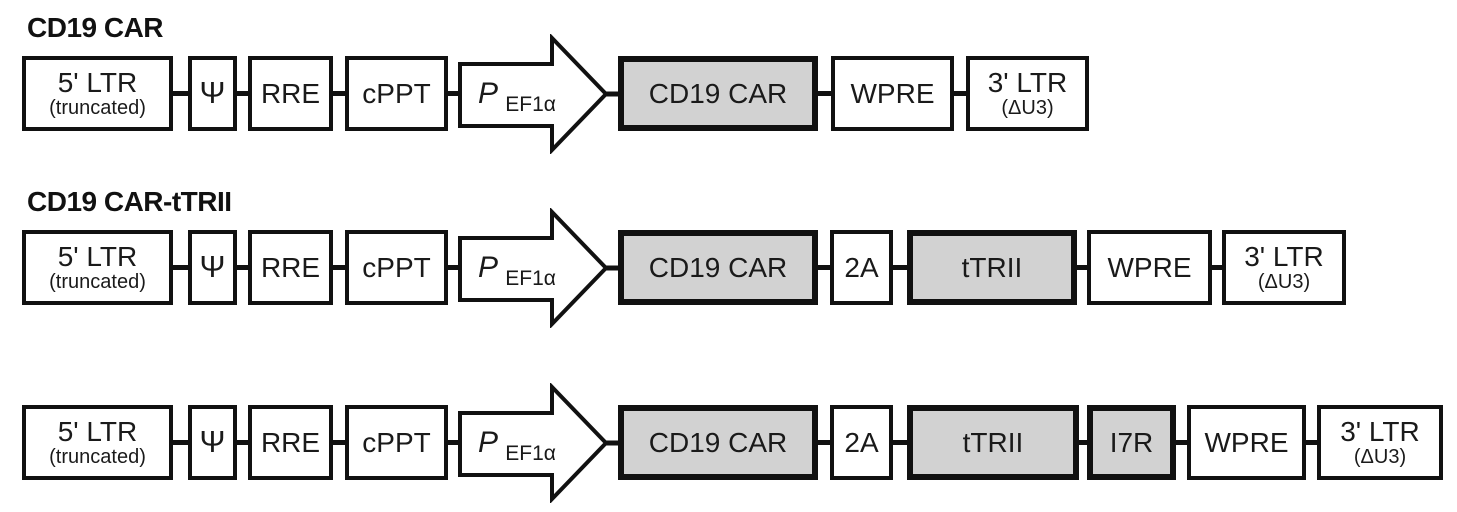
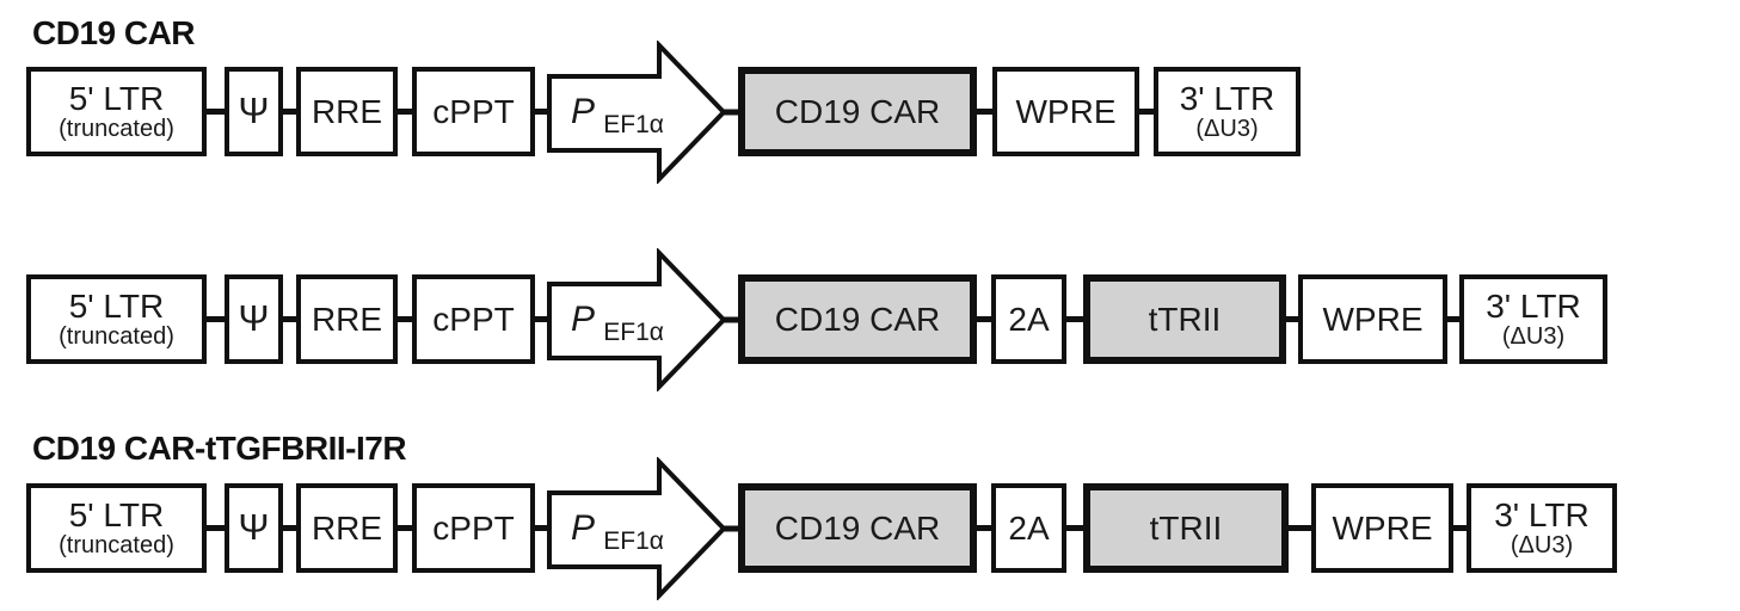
  CD19 CAR
  5' LTR
  (truncated)
  Ψ
  RRE
  cPPT
  P EF1α
  CD19 CAR
  WPRE
  3' LTR
  (ΔU3)
- CD19 CAR-tTRII
  5' LTR
  (truncated)
  Ψ
  RRE
  cPPT
  P EF1α
  CD19 CAR
  2A
  tTRII
  WPRE
  3' LTR
  (ΔU3)
+ CD19 CAR-tTGFBRII-I7R
  5' LTR
  (truncated)
  Ψ
  RRE
  cPPT
  P EF1α
  CD19 CAR
  2A
  tTRII
- I7R
  WPRE
  3' LTR
  (ΔU3)
